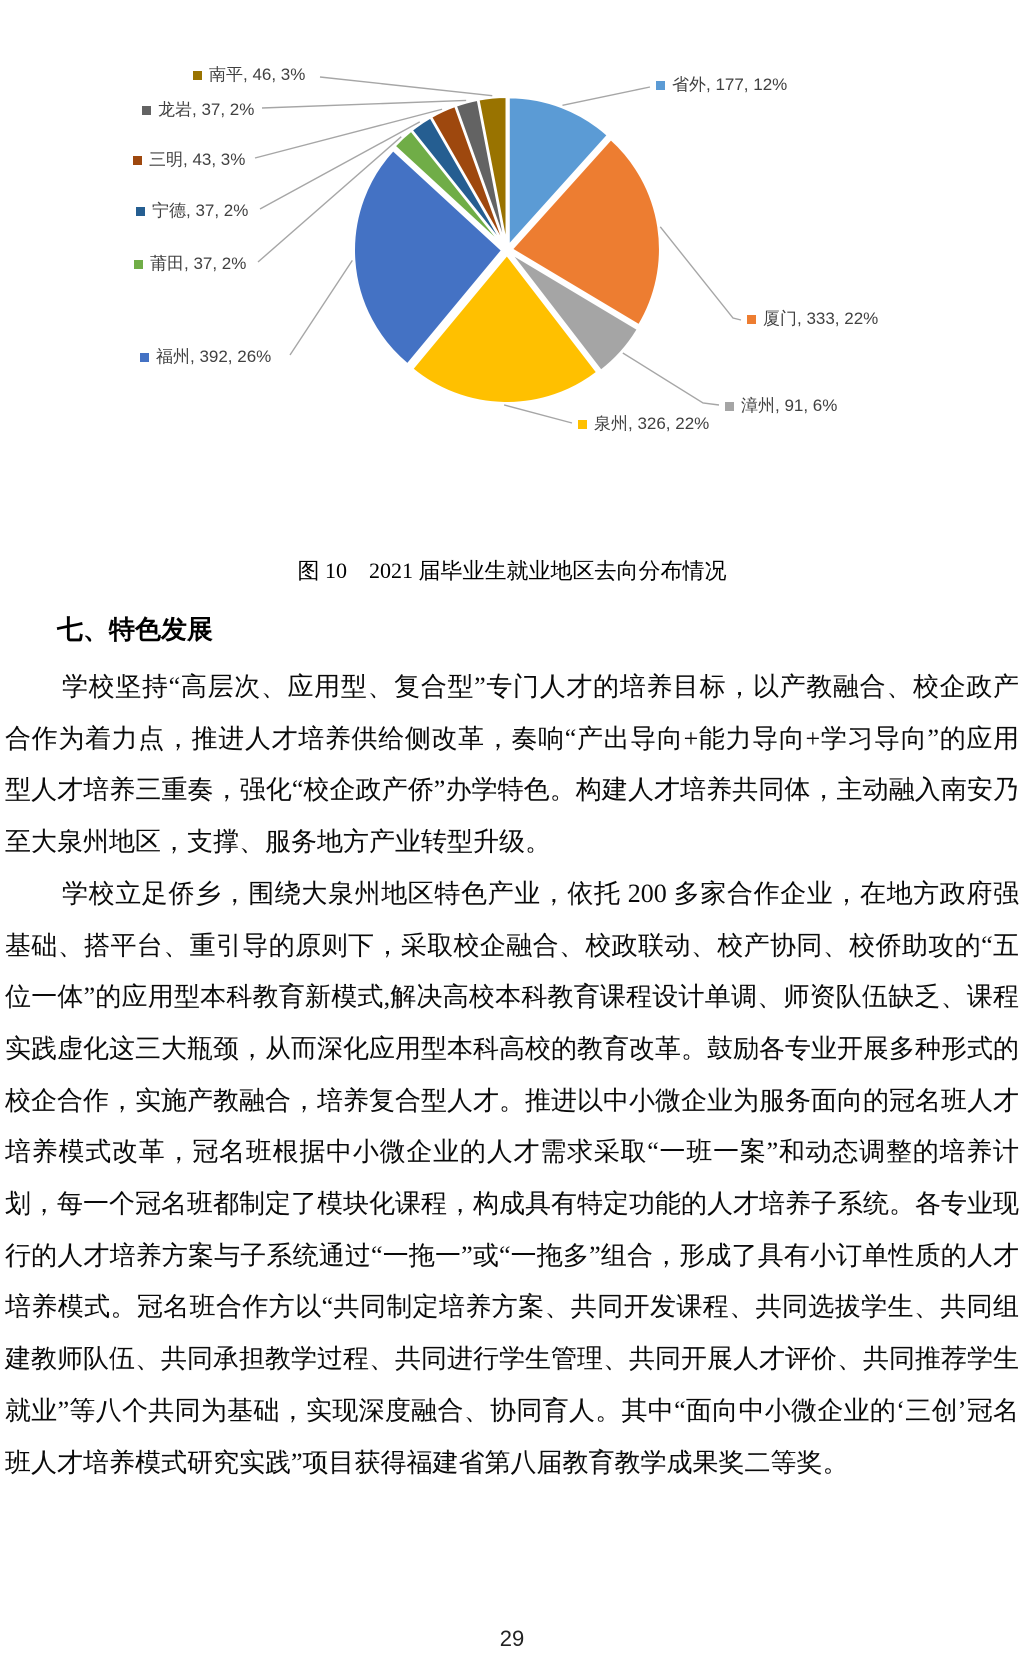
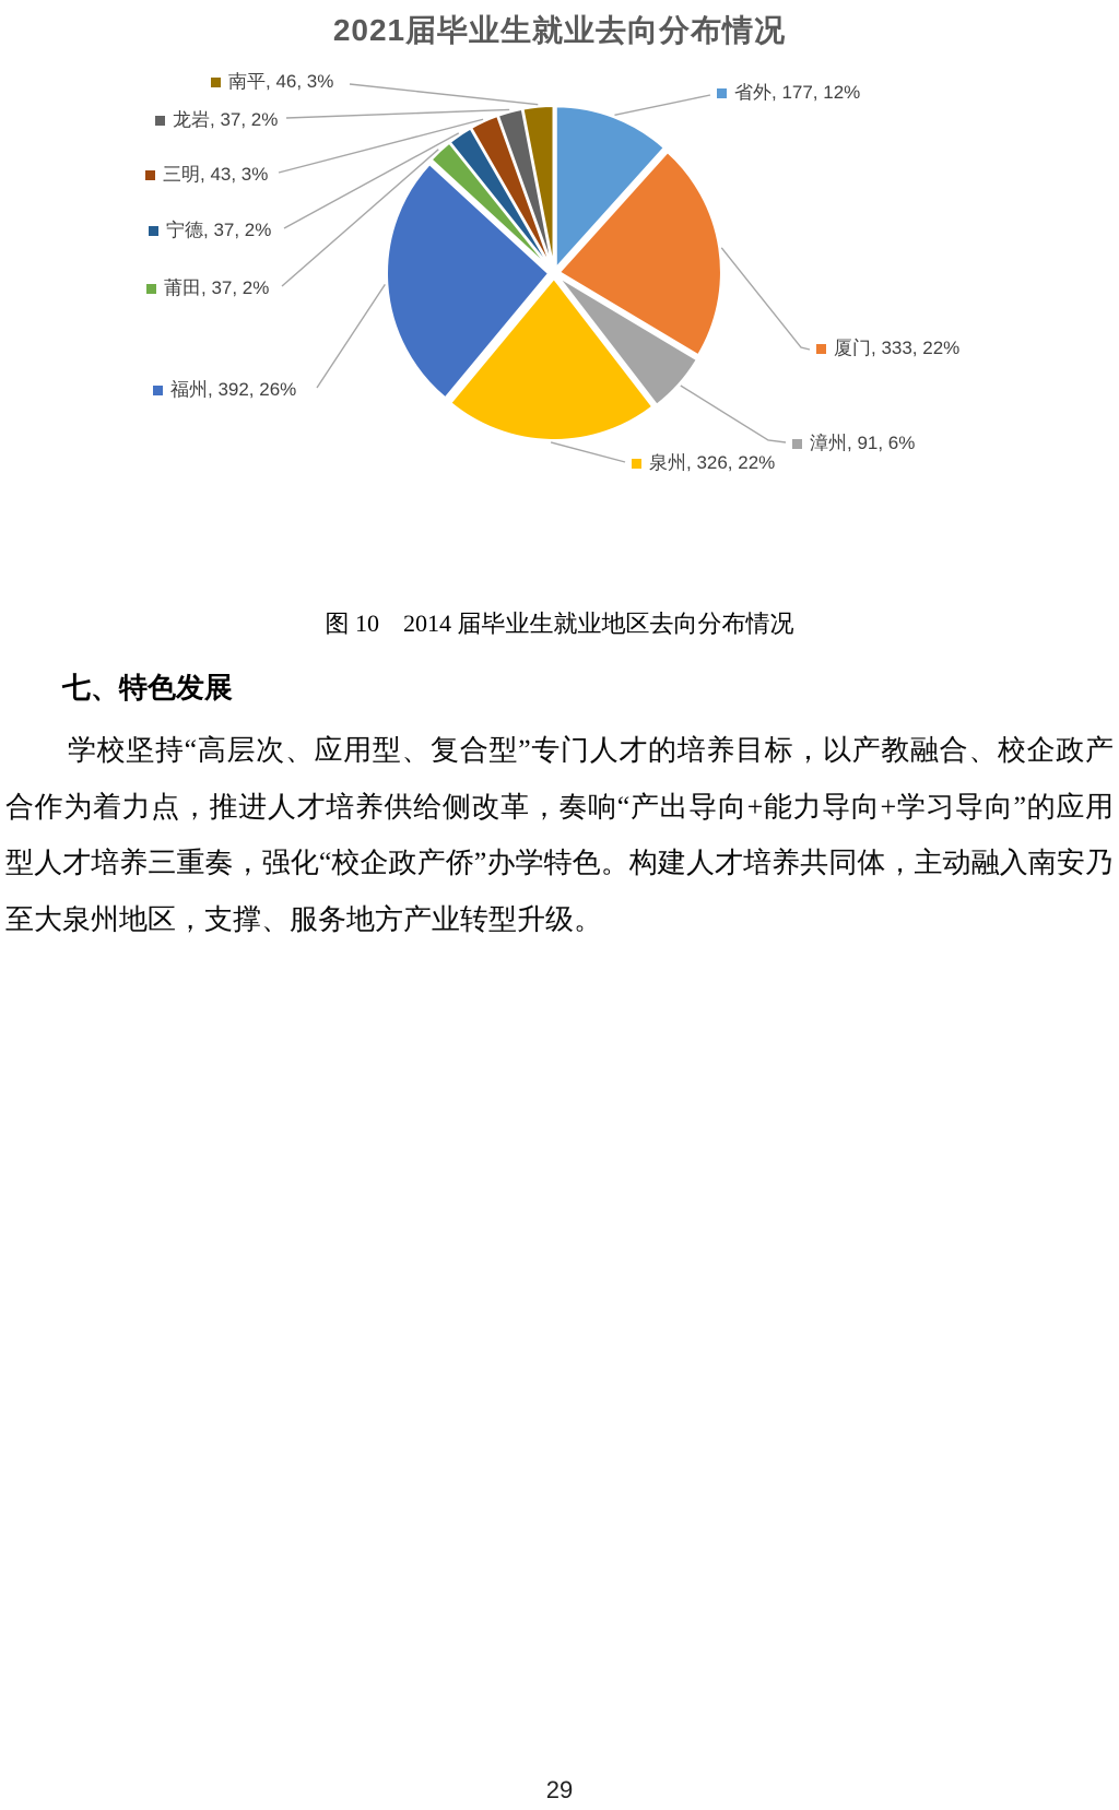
+ 2021届毕业生就业去向分布情况
  省外, 177, 12%
  厦门, 333, 22%
  漳州, 91, 6%
  泉州, 326, 22%
  福州, 392, 26%
  莆田, 37, 2%
  宁德, 37, 2%
  三明, 43, 3%
  龙岩, 37, 2%
  南平, 46, 3%
- 图 10 2021 届毕业生就业地区去向分布情况
+ 图 10 2014 届毕业生就业地区去向分布情况
  七、特色发展
  学校坚持“高层次、应用型、复合型”专门人才的培养目标，以产教融合、校企政产合作为着力点，推进人才培养供给侧改革，奏响“产出导向+能力导向+学习导向”的应用型人才培养三重奏，强化“校企政产侨”办学特色。构建人才培养共同体，主动融入南安乃至大泉州地区，支撑、服务地方产业转型升级。
- 学校立足侨乡，围绕大泉州地区特色产业，依托 200 多家合作企业，在地方政府强基础、搭平台、重引导的原则下，采取校企融合、校政联动、校产协同、校侨助攻的“五位一体”的应用型本科教育新模式,解决高校本科教育课程设计单调、师资队伍缺乏、课程实践虚化这三大瓶颈，从而深化应用型本科高校的教育改革。鼓励各专业开展多种形式的校企合作，实施产教融合，培养复合型人才。推进以中小微企业为服务面向的冠名班人才培养模式改革，冠名班根据中小微企业的人才需求采取“一班一案”和动态调整的培养计划，每一个冠名班都制定了模块化课程，构成具有特定功能的人才培养子系统。各专业现行的人才培养方案与子系统通过“一拖一”或“一拖多”组合，形成了具有小订单性质的人才培养模式。冠名班合作方以“共同制定培养方案、共同开发课程、共同选拔学生、共同组建教师队伍、共同承担教学过程、共同进行学生管理、共同开展人才评价、共同推荐学生就业”等八个共同为基础，实现深度融合、协同育人。其中“面向中小微企业的‘三创’冠名班人才培养模式研究实践”项目获得福建省第八届教育教学成果奖二等奖。
  29
